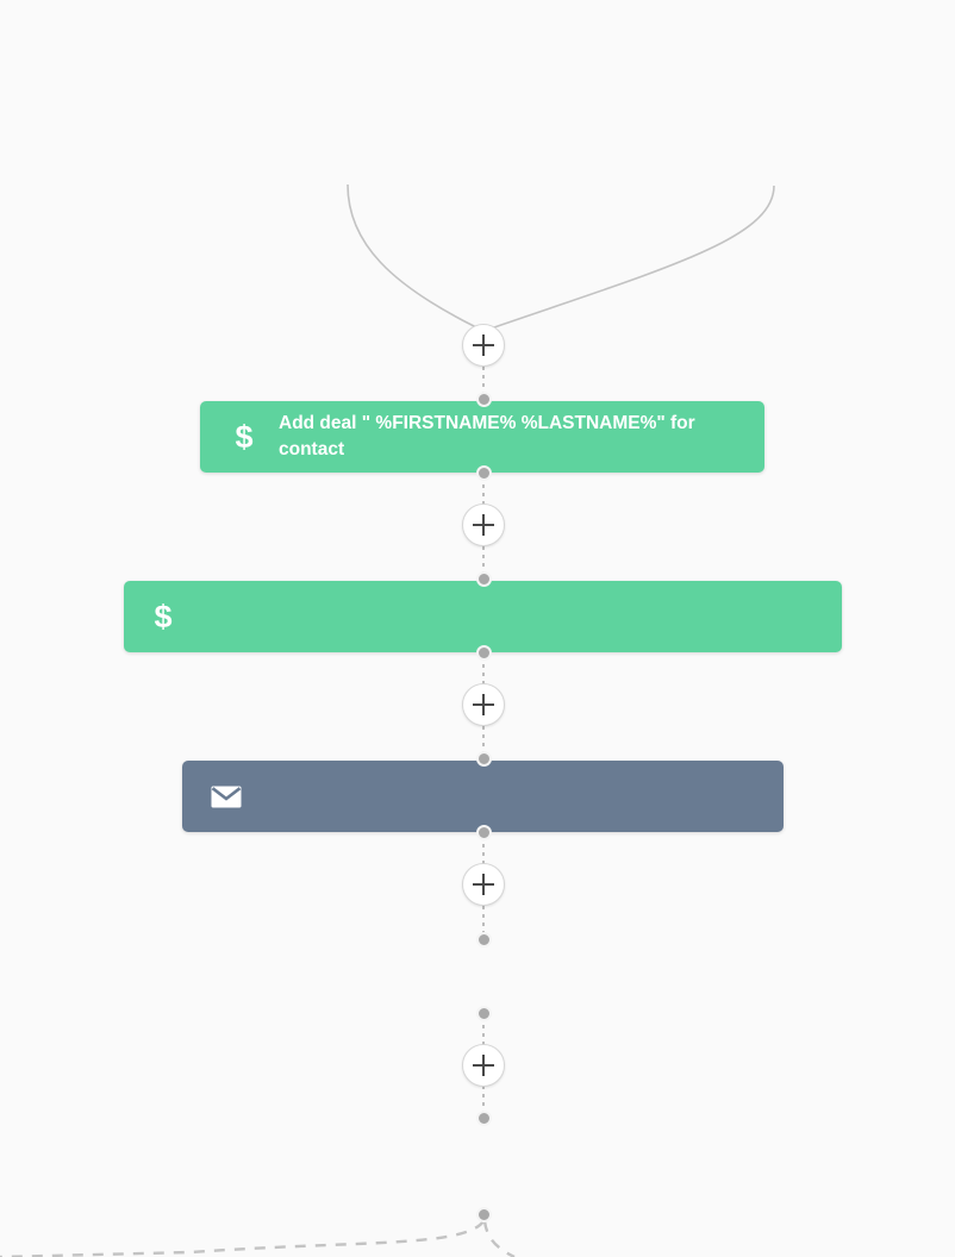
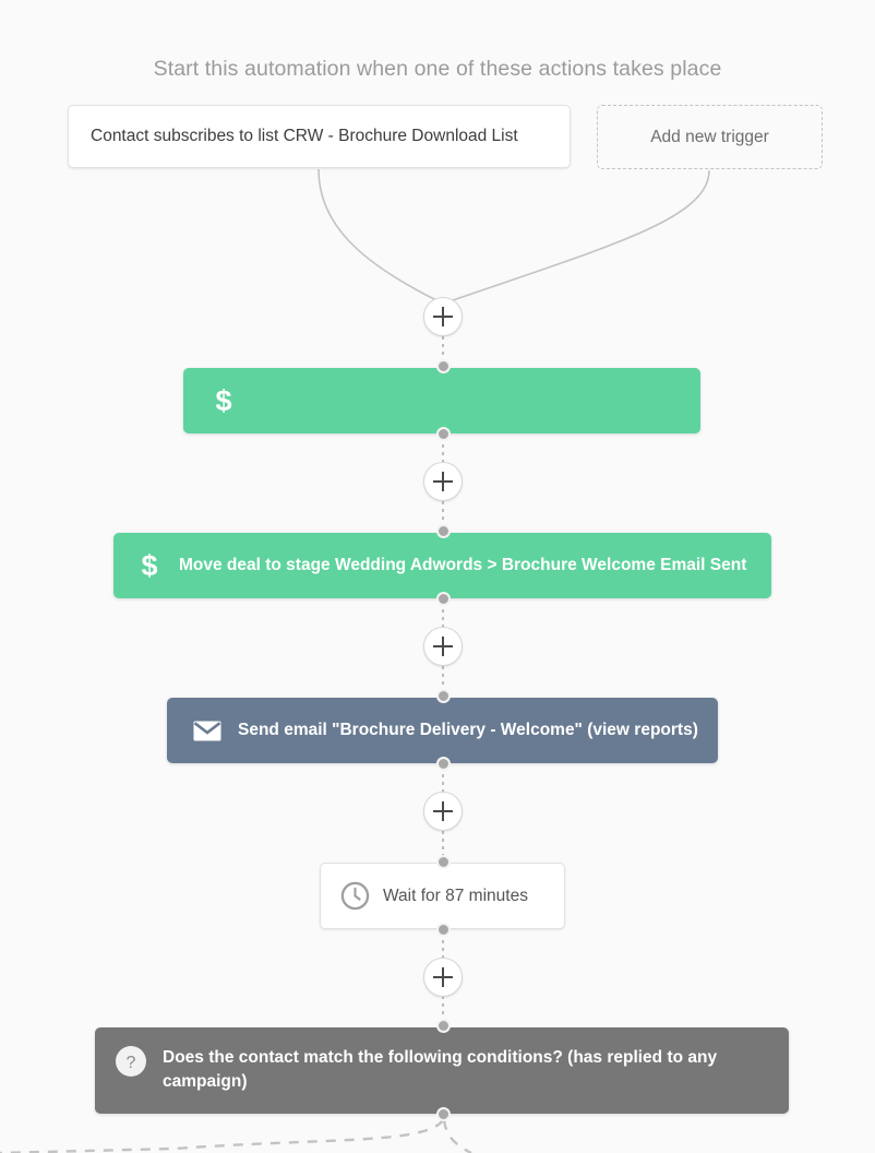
+ Start this automation when one of these actions takes place
+ Contact subscribes to list CRW - Brochure Download List
+ Add new trigger
  $
- Add deal " %FIRSTNAME% %LASTNAME%" for contact
  $
+ Move deal to stage Wedding Adwords > Brochure Welcome Email Sent
+ Send email "Brochure Delivery - Welcome" (view reports)
+ Wait for 87 minutes
+ ?
+ Does the contact match the following conditions? (has replied to any campaign)
